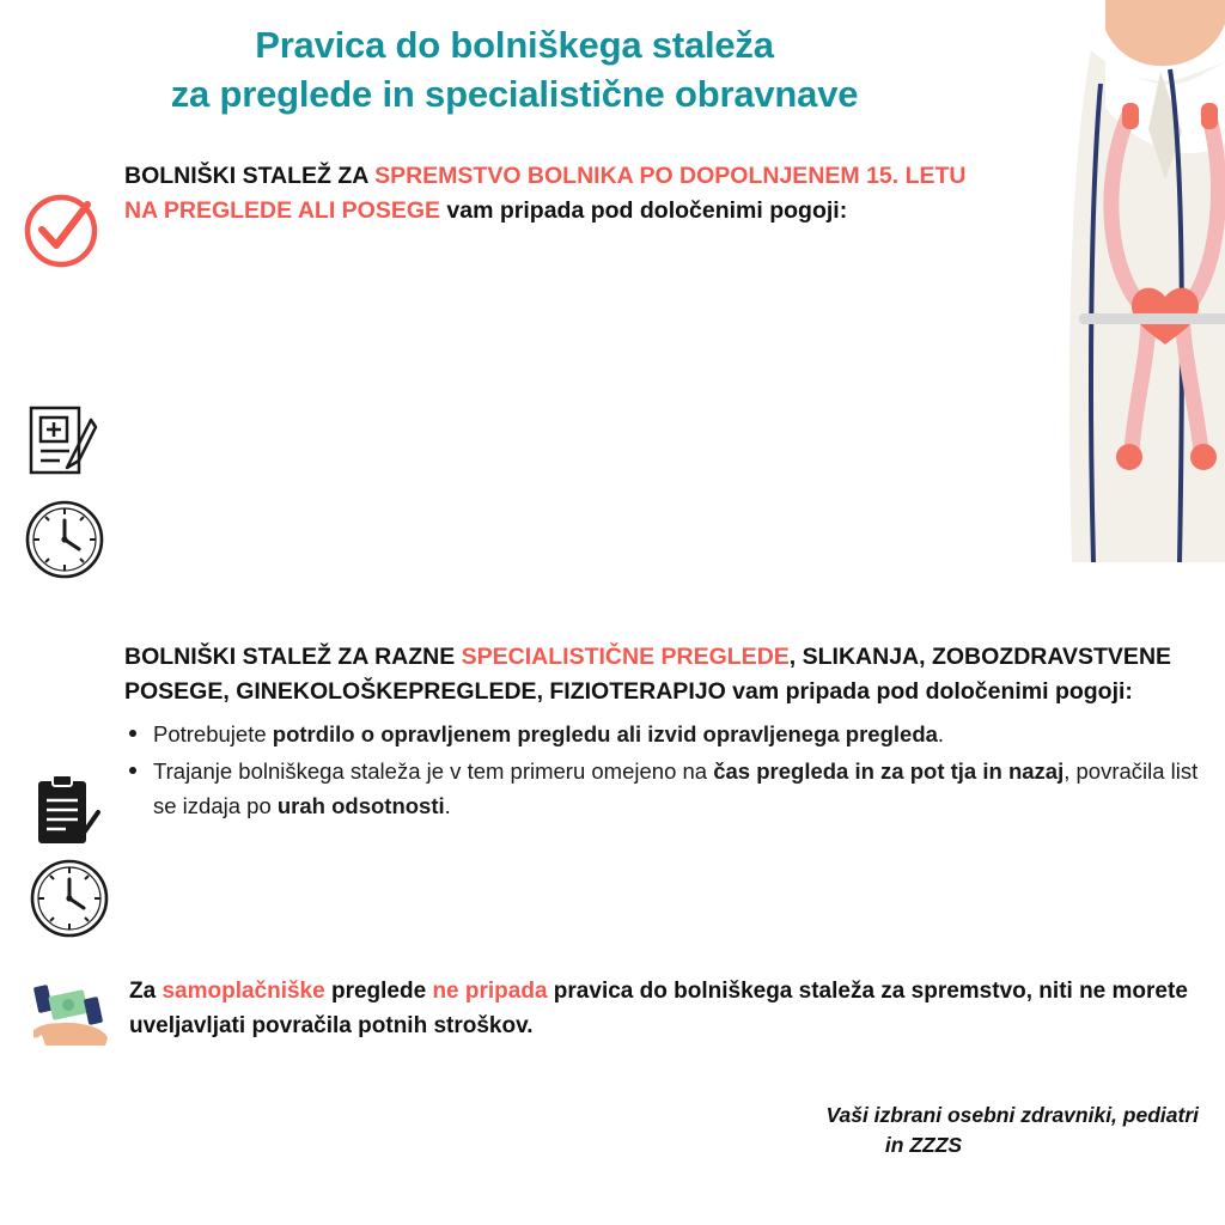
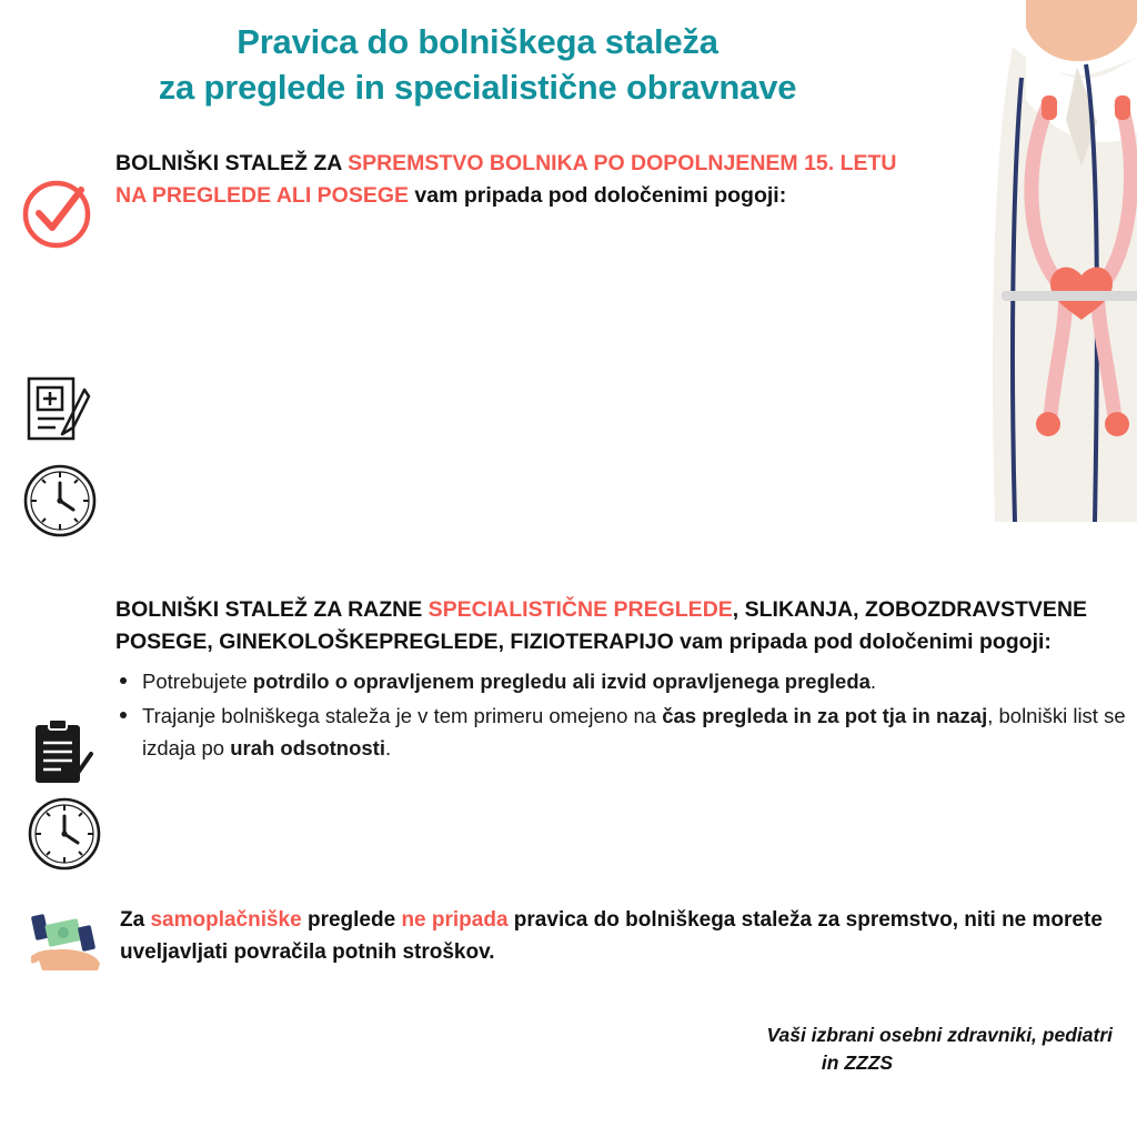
  Pravica do bolniškega staleža
  za preglede in specialistične obravnave
  BOLNIŠKI STALEŽ ZA SPREMSTVO BOLNIKA PO DOPOLNJENEM 15. LETU NA PREGLEDE ALI POSEGE vam pripada pod določenimi pogoji:
  BOLNIŠKI STALEŽ ZA RAZNE SPECIALISTIČNE PREGLEDE, SLIKANJA, ZOBOZDRAVSTVENE POSEGE, GINEKOLOŠKEPREGLEDE, FIZIOTERAPIJO vam pripada pod določenimi pogoji:
  Potrebujete potrdilo o opravljenem pregledu ali izvid opravljenega pregleda.
- Trajanje bolniškega staleža je v tem primeru omejeno na čas pregleda in za pot tja in nazaj, povračila list se izdaja po urah odsotnosti.
+ Trajanje bolniškega staleža je v tem primeru omejeno na čas pregleda in za pot tja in nazaj, bolniški list se izdaja po urah odsotnosti.
  Za samoplačniške preglede ne pripada pravica do bolniškega staleža za spremstvo, niti ne morete uveljavljati povračila potnih stroškov.
  Vaši izbrani osebni zdravniki, pediatri
  in ZZZS
